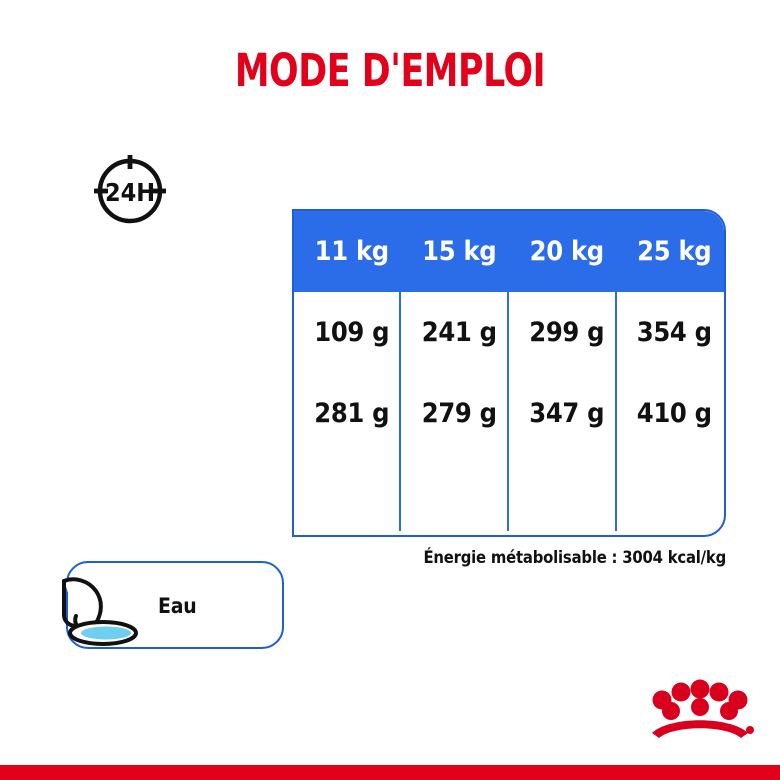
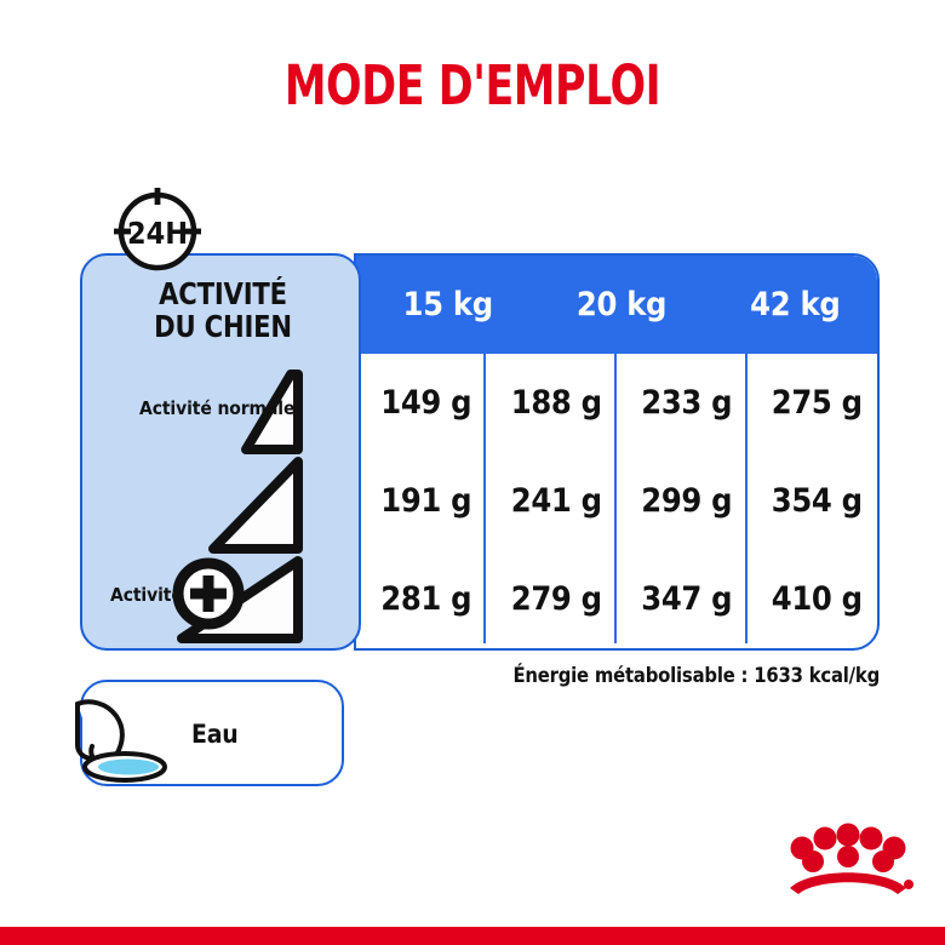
  MODE D'EMPLOI
  24H
- 11 kg
  15 kg
  20 kg
- 25 kg
+ 42 kg
+ 149 g
+ 188 g
+ 233 g
+ 275 g
- 109 g
+ 191 g
  241 g
  299 g
  354 g
  281 g
  279 g
  347 g
  410 g
+ ACTIVITÉ
+ DU CHIEN
+ Activité normale
+ Activité
- Énergie métabolisable : 3004 kcal/kg
+ Énergie métabolisable : 1633 kcal/kg
  Eau
